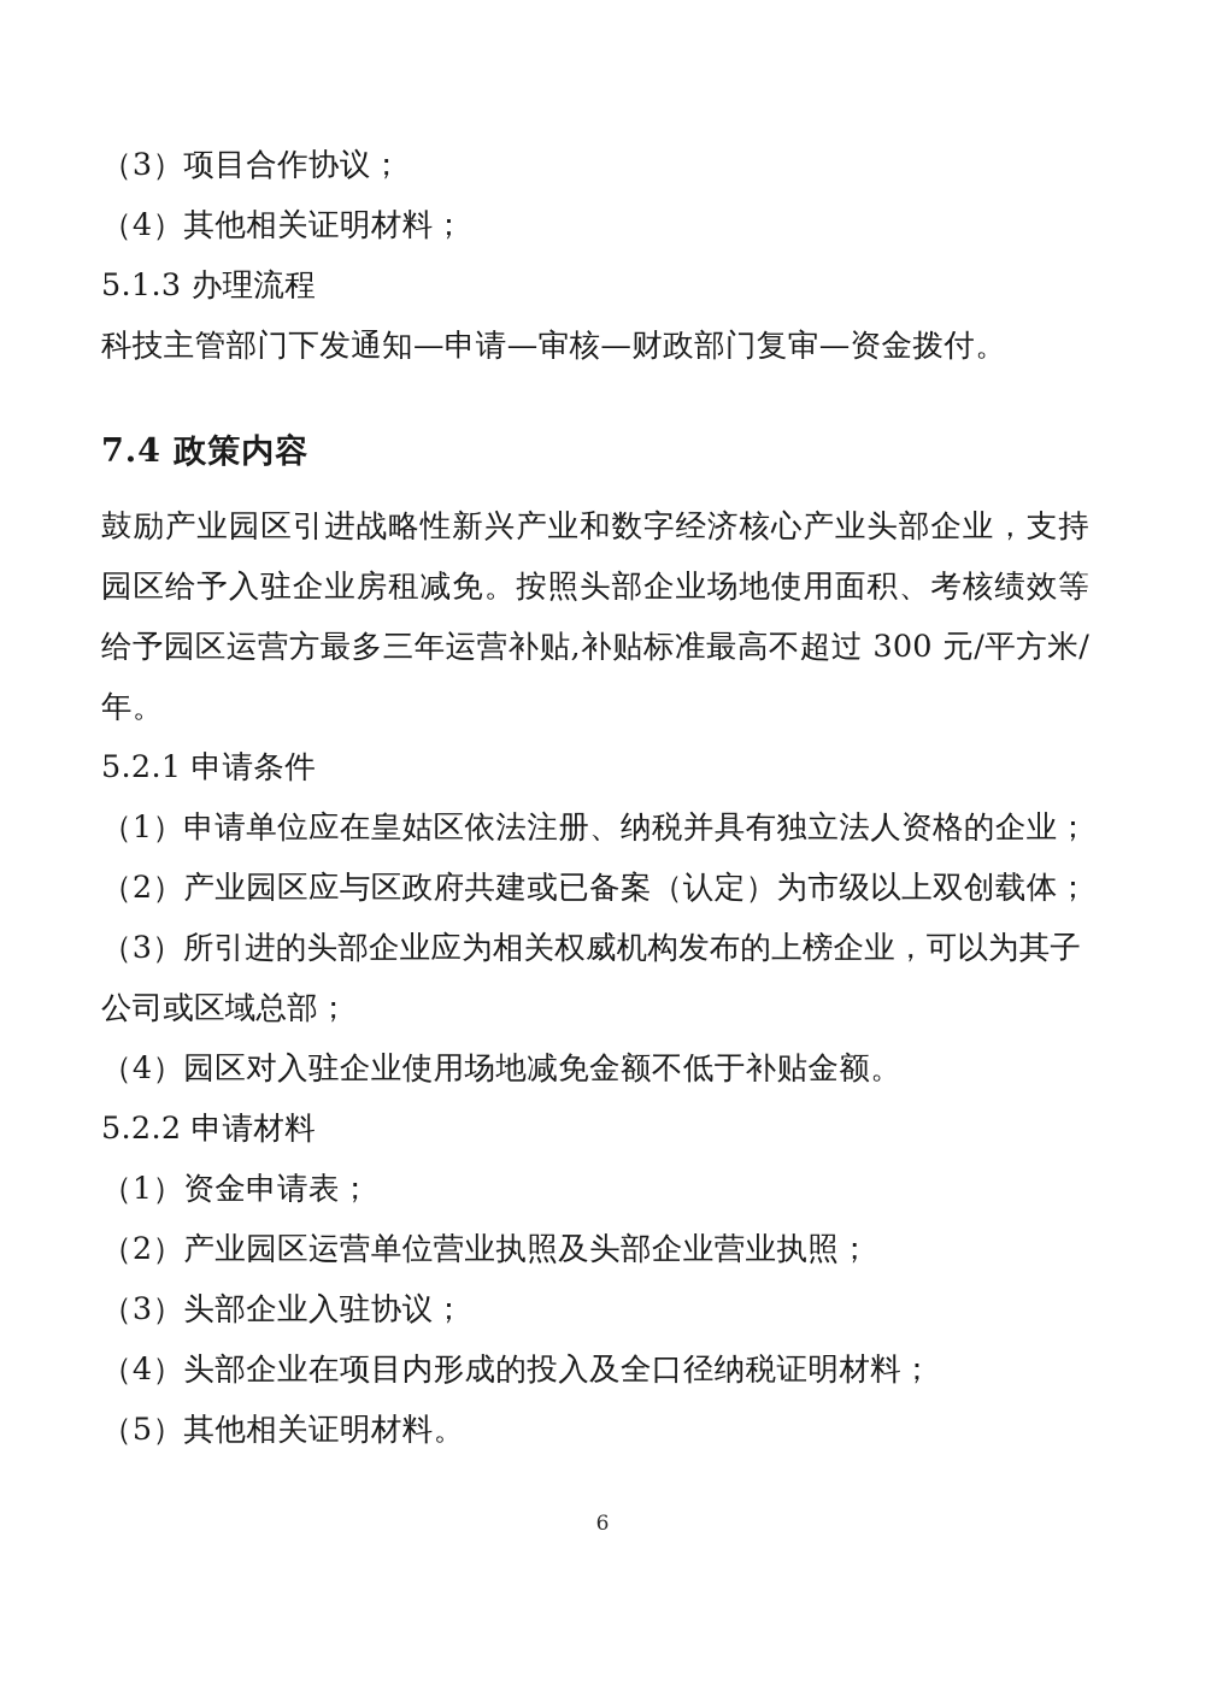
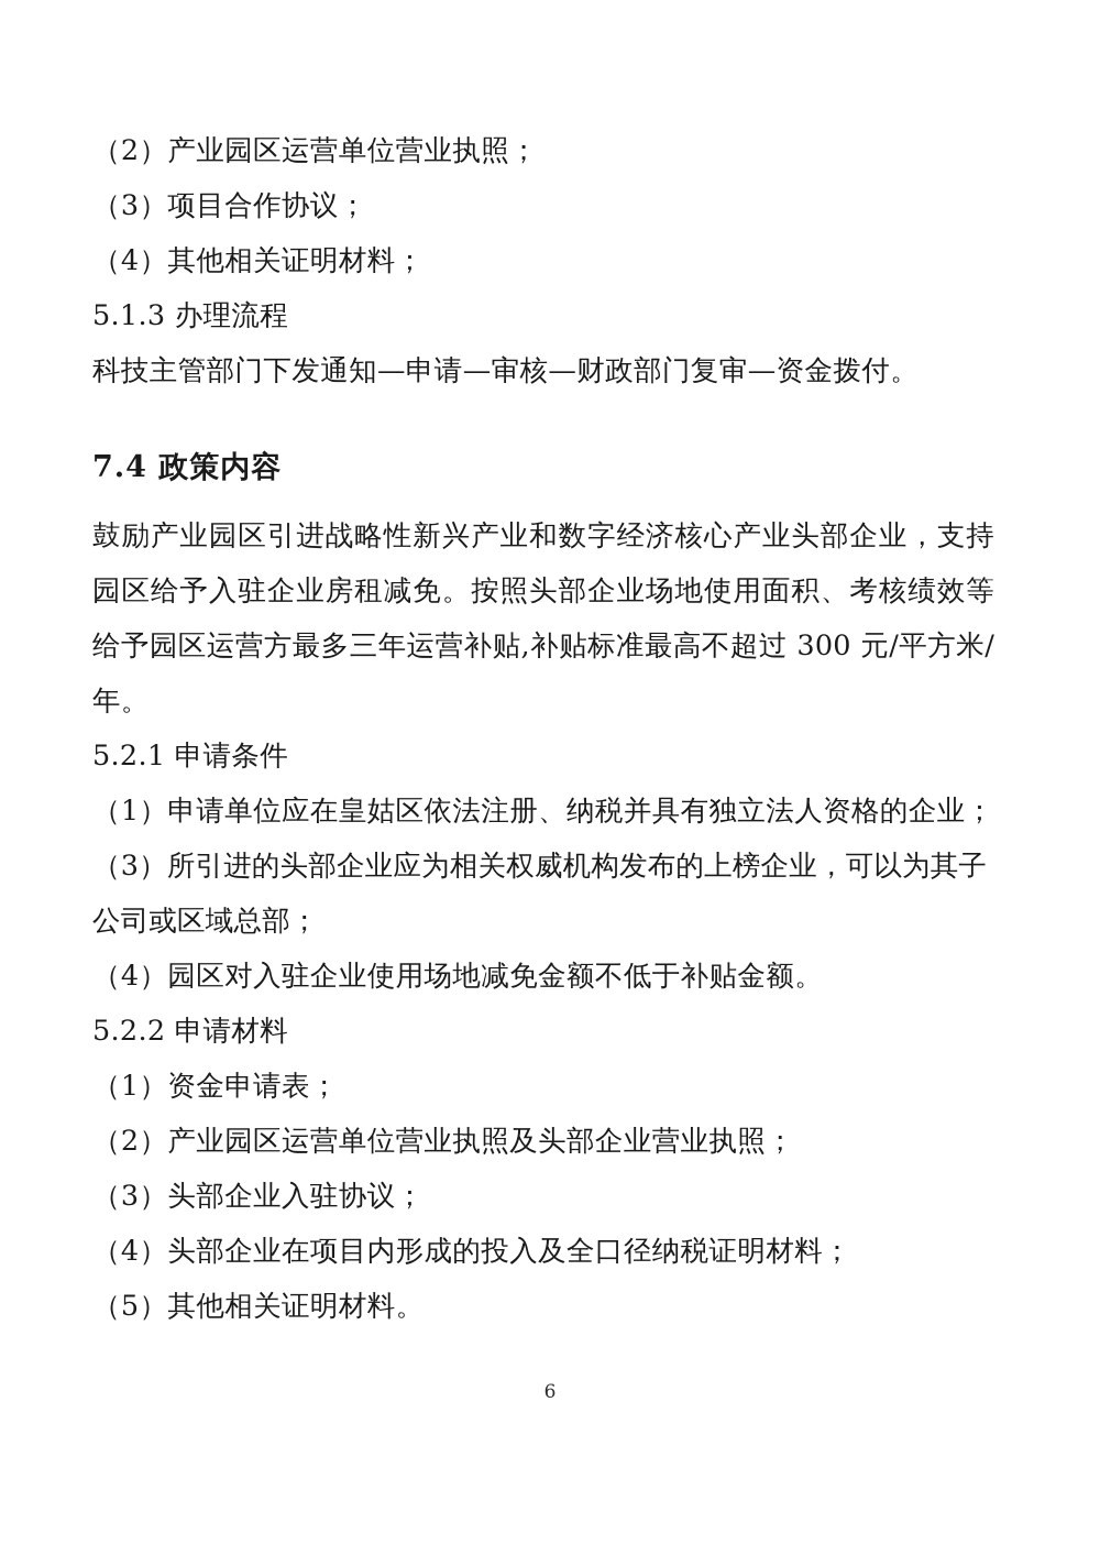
+ （2）产业园区运营单位营业执照；
  （3）项目合作协议；
  （4）其他相关证明材料；
  5.1.3 办理流程
  科技主管部门下发通知—申请—审核—财政部门复审—资金拨付。
  7.4 政策内容
  鼓励产业园区引进战略性新兴产业和数字经济核心产业头部企业，支持园区给予入驻企业房租减免。按照头部企业场地使用面积、考核绩效等给予园区运营方最多三年运营补贴,补贴标准最高不超过 300 元/平方米/年。
  5.2.1 申请条件
  （1）申请单位应在皇姑区依法注册、纳税并具有独立法人资格的企业；
- （2）产业园区应与区政府共建或已备案（认定）为市级以上双创载体；
  （3）所引进的头部企业应为相关权威机构发布的上榜企业，可以为其子公司或区域总部；
  （4）园区对入驻企业使用场地减免金额不低于补贴金额。
  5.2.2 申请材料
  （1）资金申请表；
  （2）产业园区运营单位营业执照及头部企业营业执照；
  （3）头部企业入驻协议；
  （4）头部企业在项目内形成的投入及全口径纳税证明材料；
  （5）其他相关证明材料。
  6
